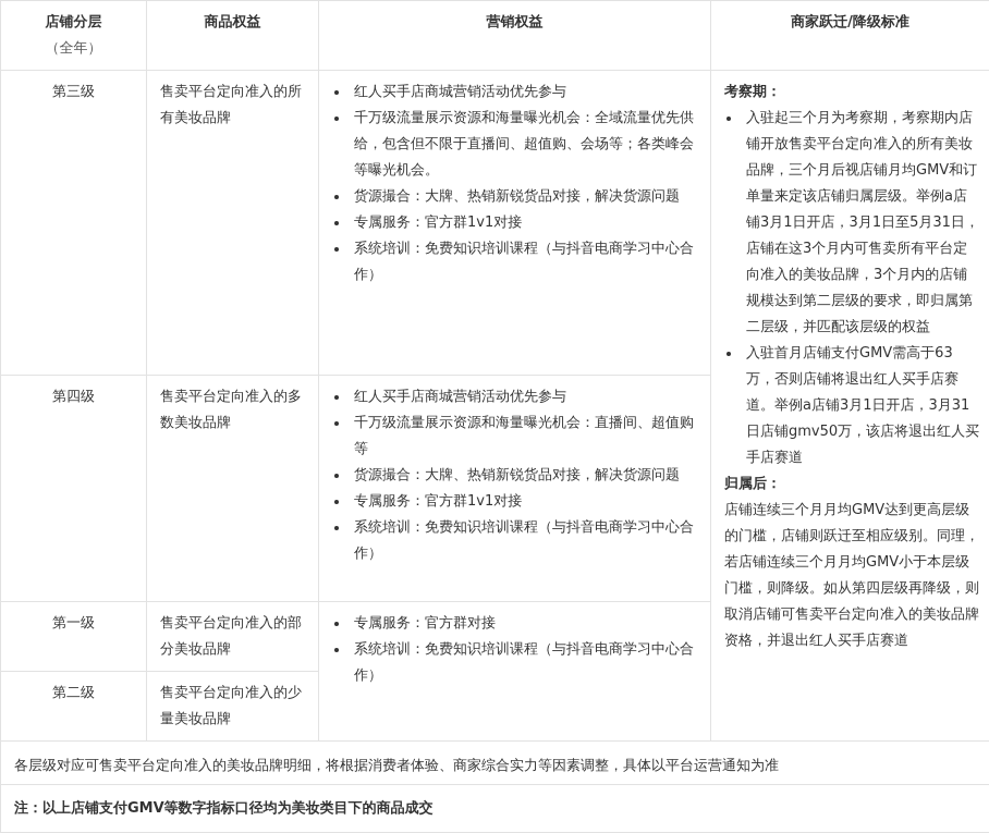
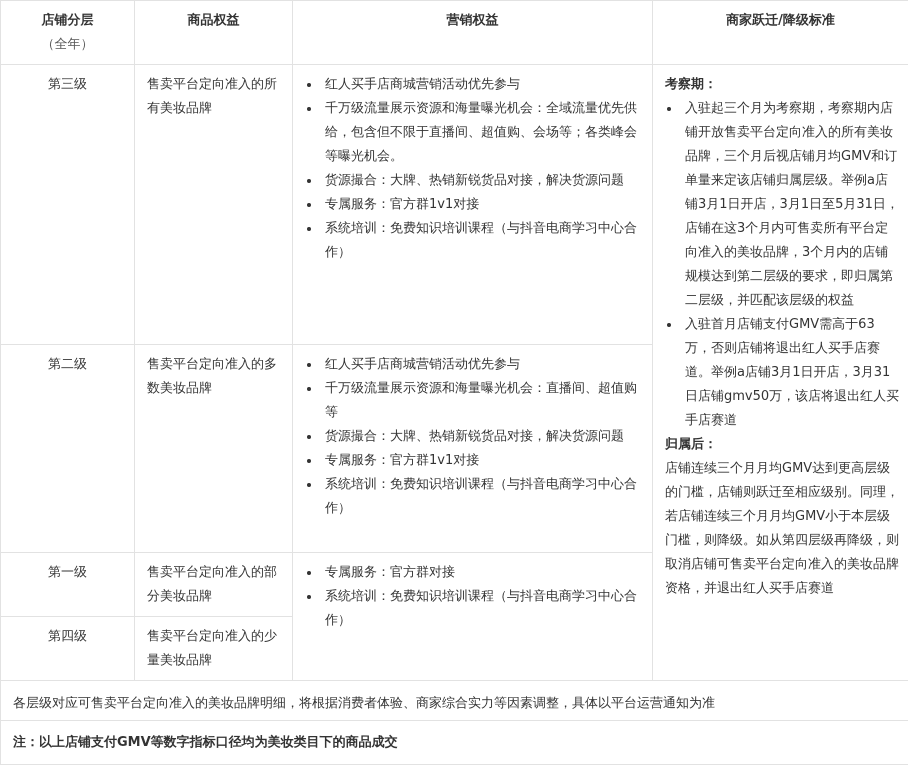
  店铺分层 （全年）	商品权益	营销权益	商家跃迁/降级标准
  第三级	售卖平台定向准入的所有美妆品牌	红人买手店商城营销活动优先参与 千万级流量展示资源和海量曝光机会：全域流量优先供给，包含但不限于直播间、超值购、会场等；各类峰会等曝光机会。 货源撮合：大牌、热销新锐货品对接，解决货源问题 专属服务：官方群1v1对接 系统培训：免费知识培训课程（与抖音电商学习中心合作）	考察期： 入驻起三个月为考察期，考察期内店铺开放售卖平台定向准入的所有美妆品牌，三个月后视店铺月均GMV和订单量来定该店铺归属层级。举例a店铺3月1日开店，3月1日至5月31日，店铺在这3个月内可售卖所有平台定向准入的美妆品牌，3个月内的店铺规模达到第二层级的要求，即归属第二层级，并匹配该层级的权益 入驻首月店铺支付GMV需高于63万，否则店铺将退出红人买手店赛道。举例a店铺3月1日开店，3月31日店铺gmv50万，该店将退出红人买手店赛道 归属后： 店铺连续三个月月均GMV达到更高层级的门槛，店铺则跃迁至相应级别。同理，若店铺连续三个月月均GMV小于本层级门槛，则降级。如从第四层级再降级，则取消店铺可售卖平台定向准入的美妆品牌资格，并退出红人买手店赛道
- 第四级	售卖平台定向准入的多数美妆品牌	红人买手店商城营销活动优先参与 千万级流量展示资源和海量曝光机会：直播间、超值购等 货源撮合：大牌、热销新锐货品对接，解决货源问题 专属服务：官方群1v1对接 系统培训：免费知识培训课程（与抖音电商学习中心合作）
+ 第二级	售卖平台定向准入的多数美妆品牌	红人买手店商城营销活动优先参与 千万级流量展示资源和海量曝光机会：直播间、超值购等 货源撮合：大牌、热销新锐货品对接，解决货源问题 专属服务：官方群1v1对接 系统培训：免费知识培训课程（与抖音电商学习中心合作）
  第一级	售卖平台定向准入的部分美妆品牌	专属服务：官方群对接 系统培训：免费知识培训课程（与抖音电商学习中心合作）
- 第二级	售卖平台定向准入的少量美妆品牌
+ 第四级	售卖平台定向准入的少量美妆品牌
  各层级对应可售卖平台定向准入的美妆品牌明细，将根据消费者体验、商家综合实力等因素调整，具体以平台运营通知为准
  注：以上店铺支付GMV等数字指标口径均为美妆类目下的商品成交
